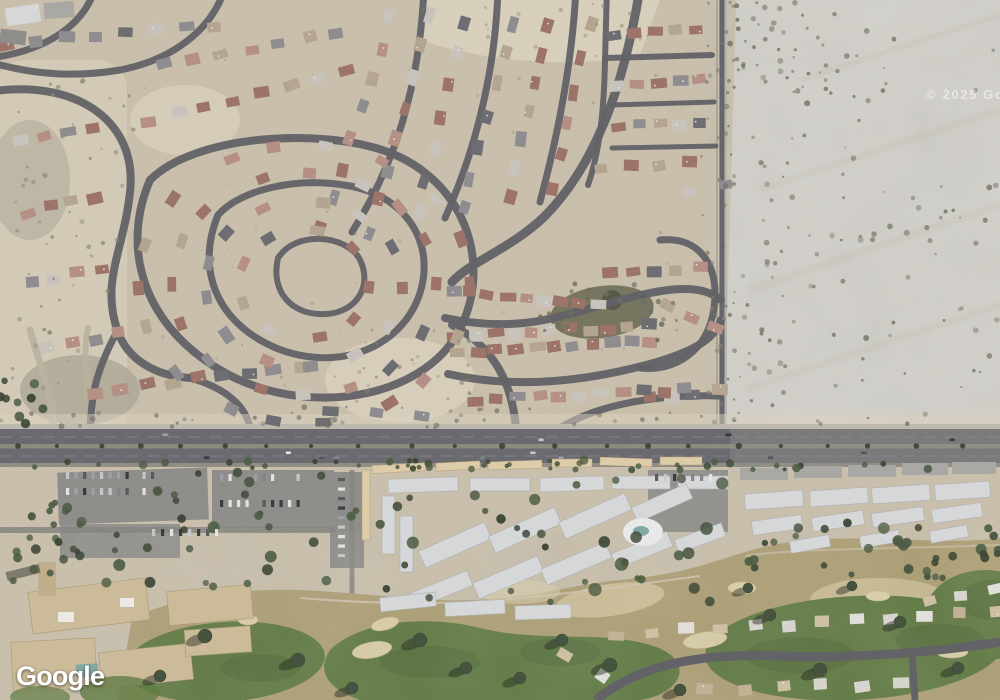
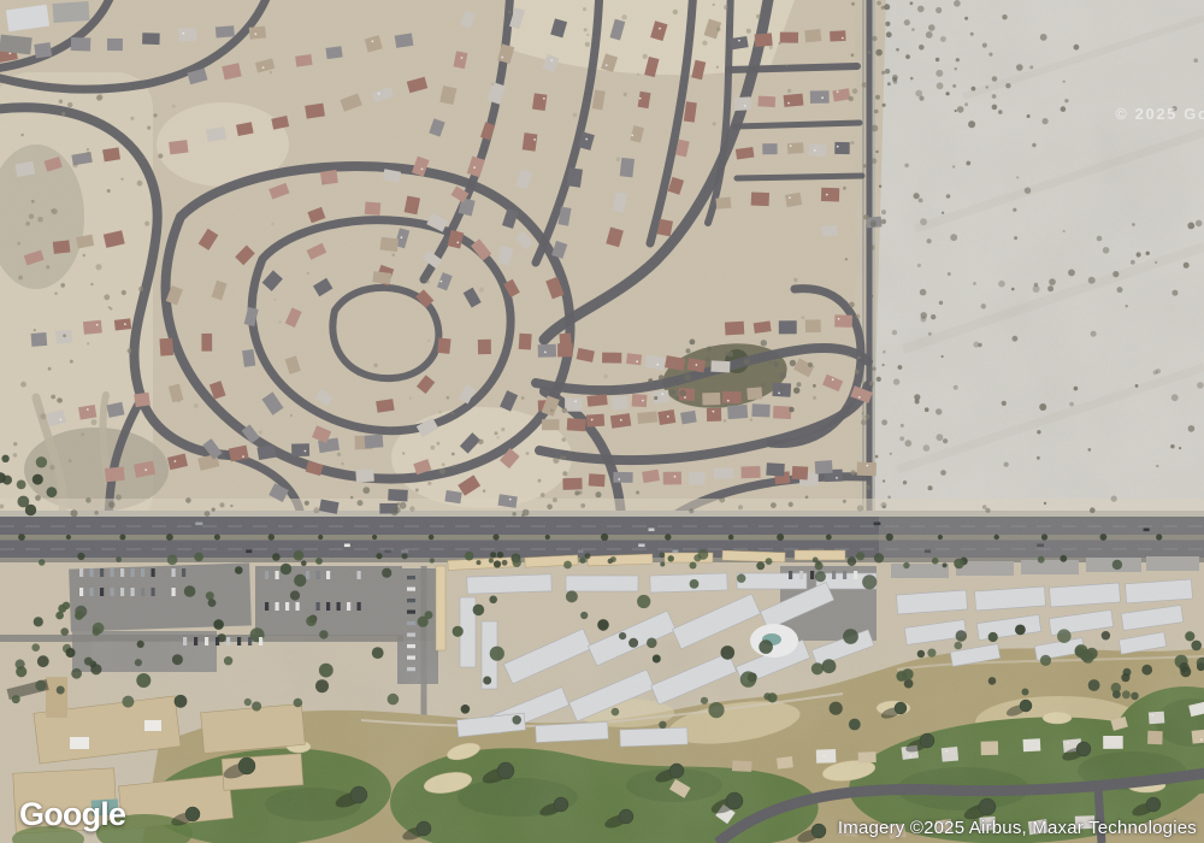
  © 2025 G
  Google
+ Imagery ©2025 Airbus, Maxar Technologies
